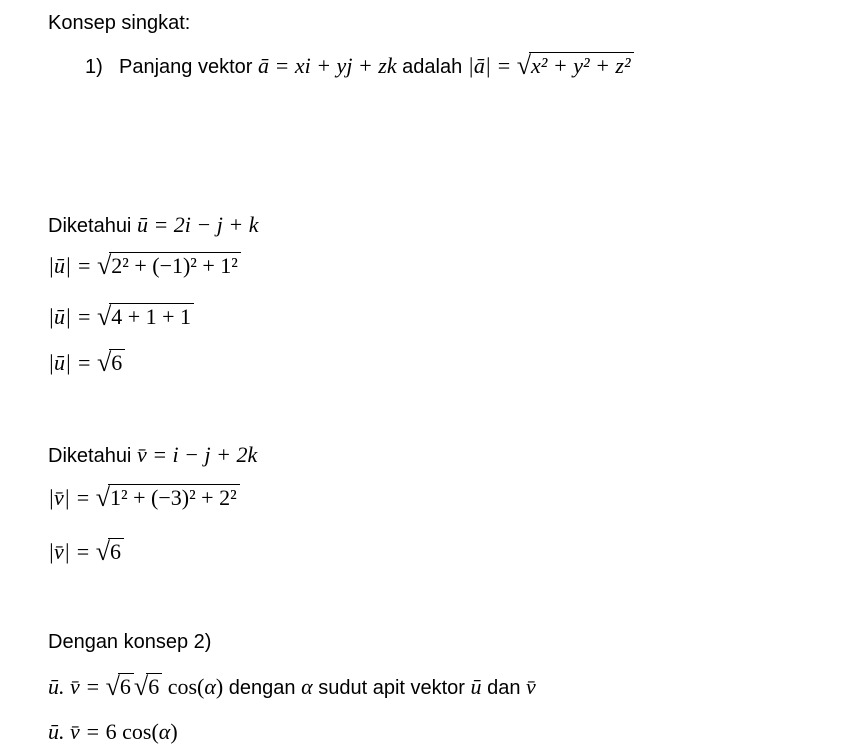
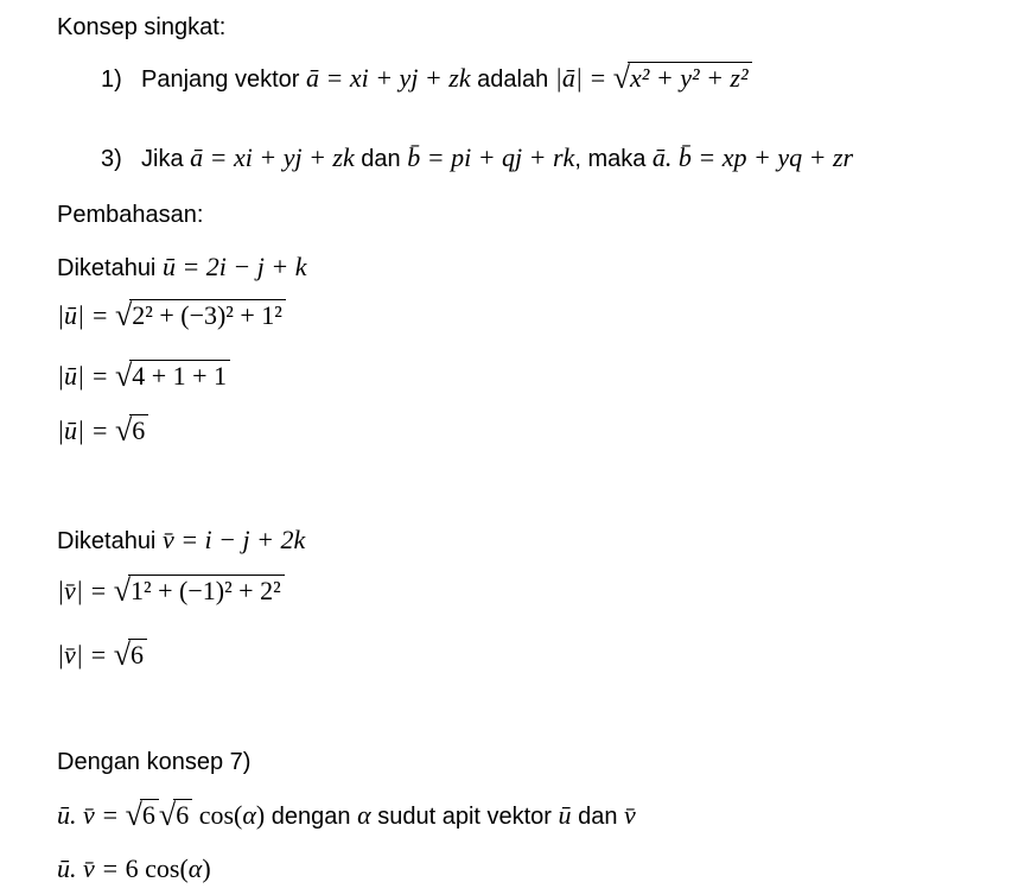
  Konsep singkat:
  1) Panjang vektor ā = xi + yj + zk adalah |ā| = √x² + y² + z²
+ 3) Jika ā = xi + yj + zk dan b̄ = pi + qj + rk, maka ā. b̄ = xp + yq + zr
+ Pembahasan:
  Diketahui ū = 2i − j + k
- |ū| = √2² + (−1)² + 1²
+ |ū| = √2² + (−3)² + 1²
  |ū| = √4 + 1 + 1
  |ū| = √6
  Diketahui v̄ = i − j + 2k
- |v̄| = √1² + (−3)² + 2²
+ |v̄| = √1² + (−1)² + 2²
  |v̄| = √6
- Dengan konsep 2)
+ Dengan konsep 7)
  ū. v̄ = √6√6 cos(α) dengan α sudut apit vektor ū dan v̄
  ū. v̄ = 6 cos(α)
